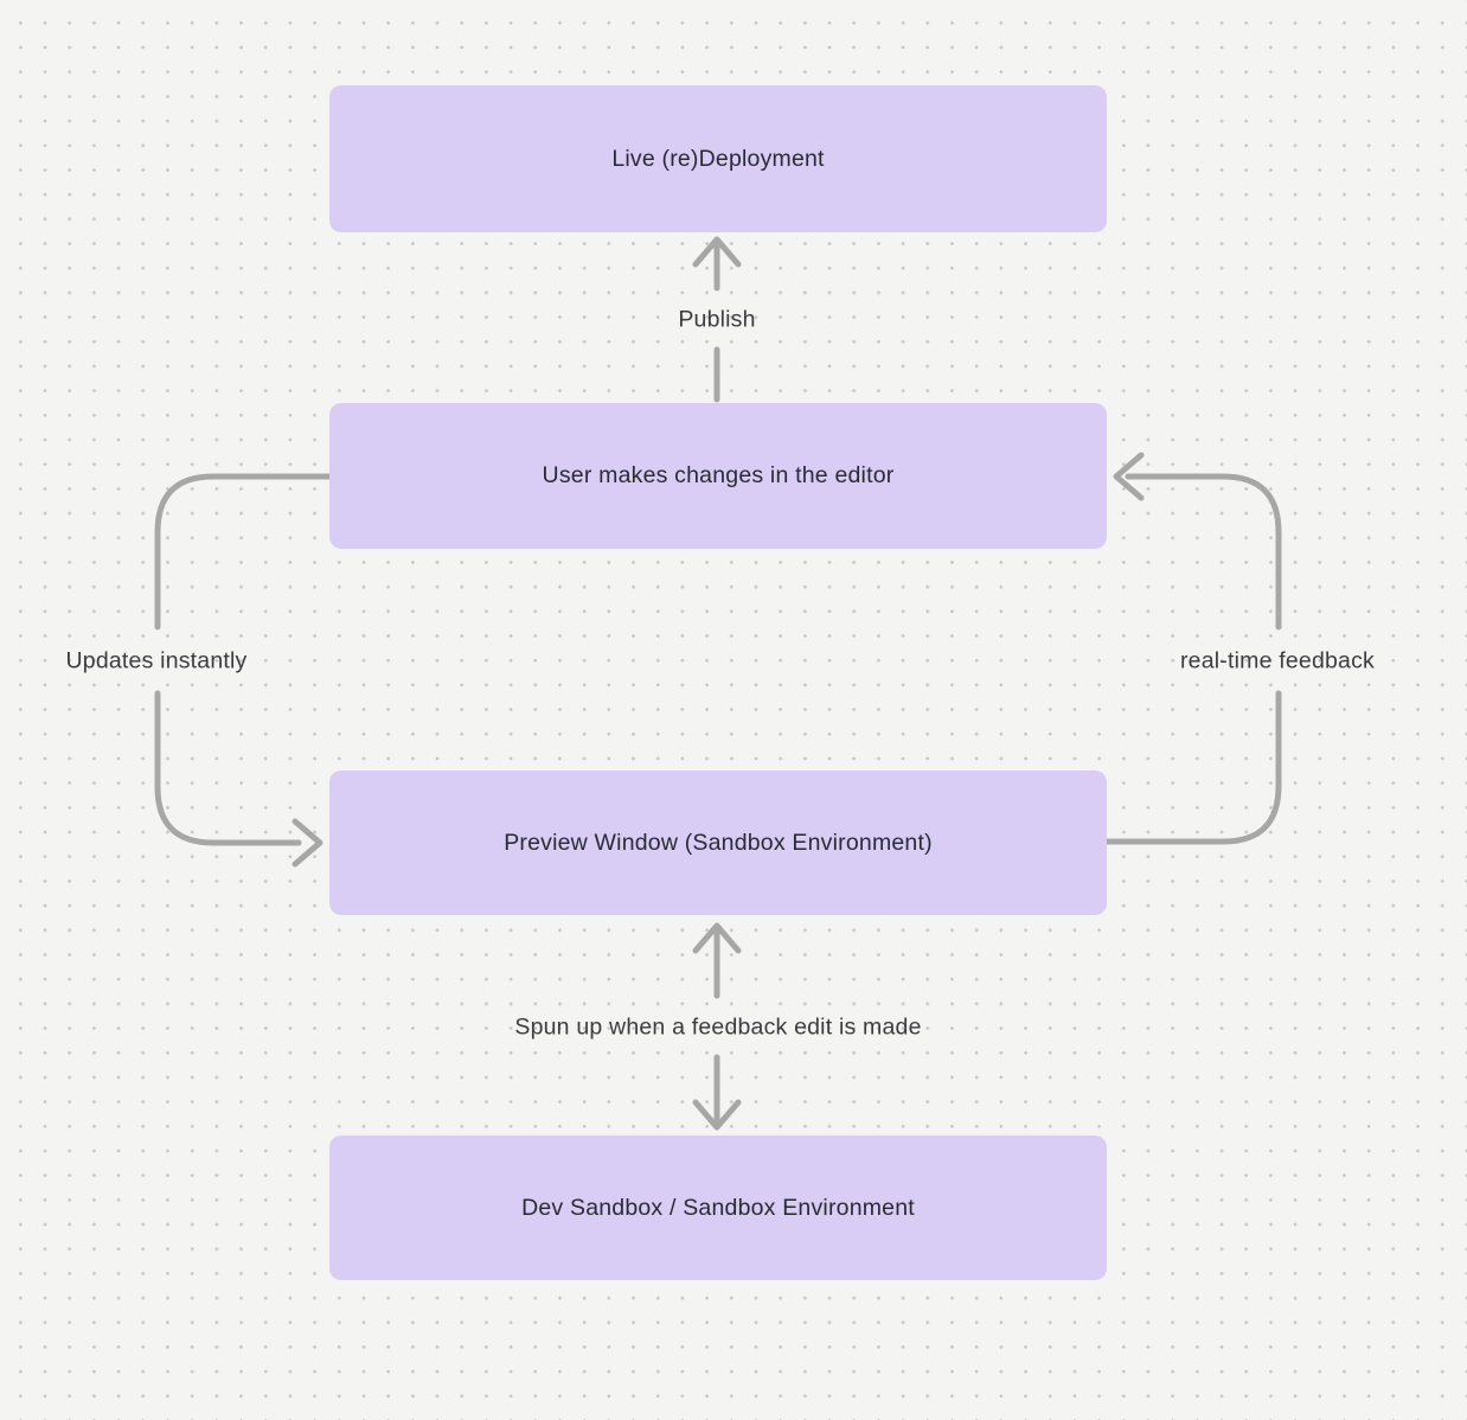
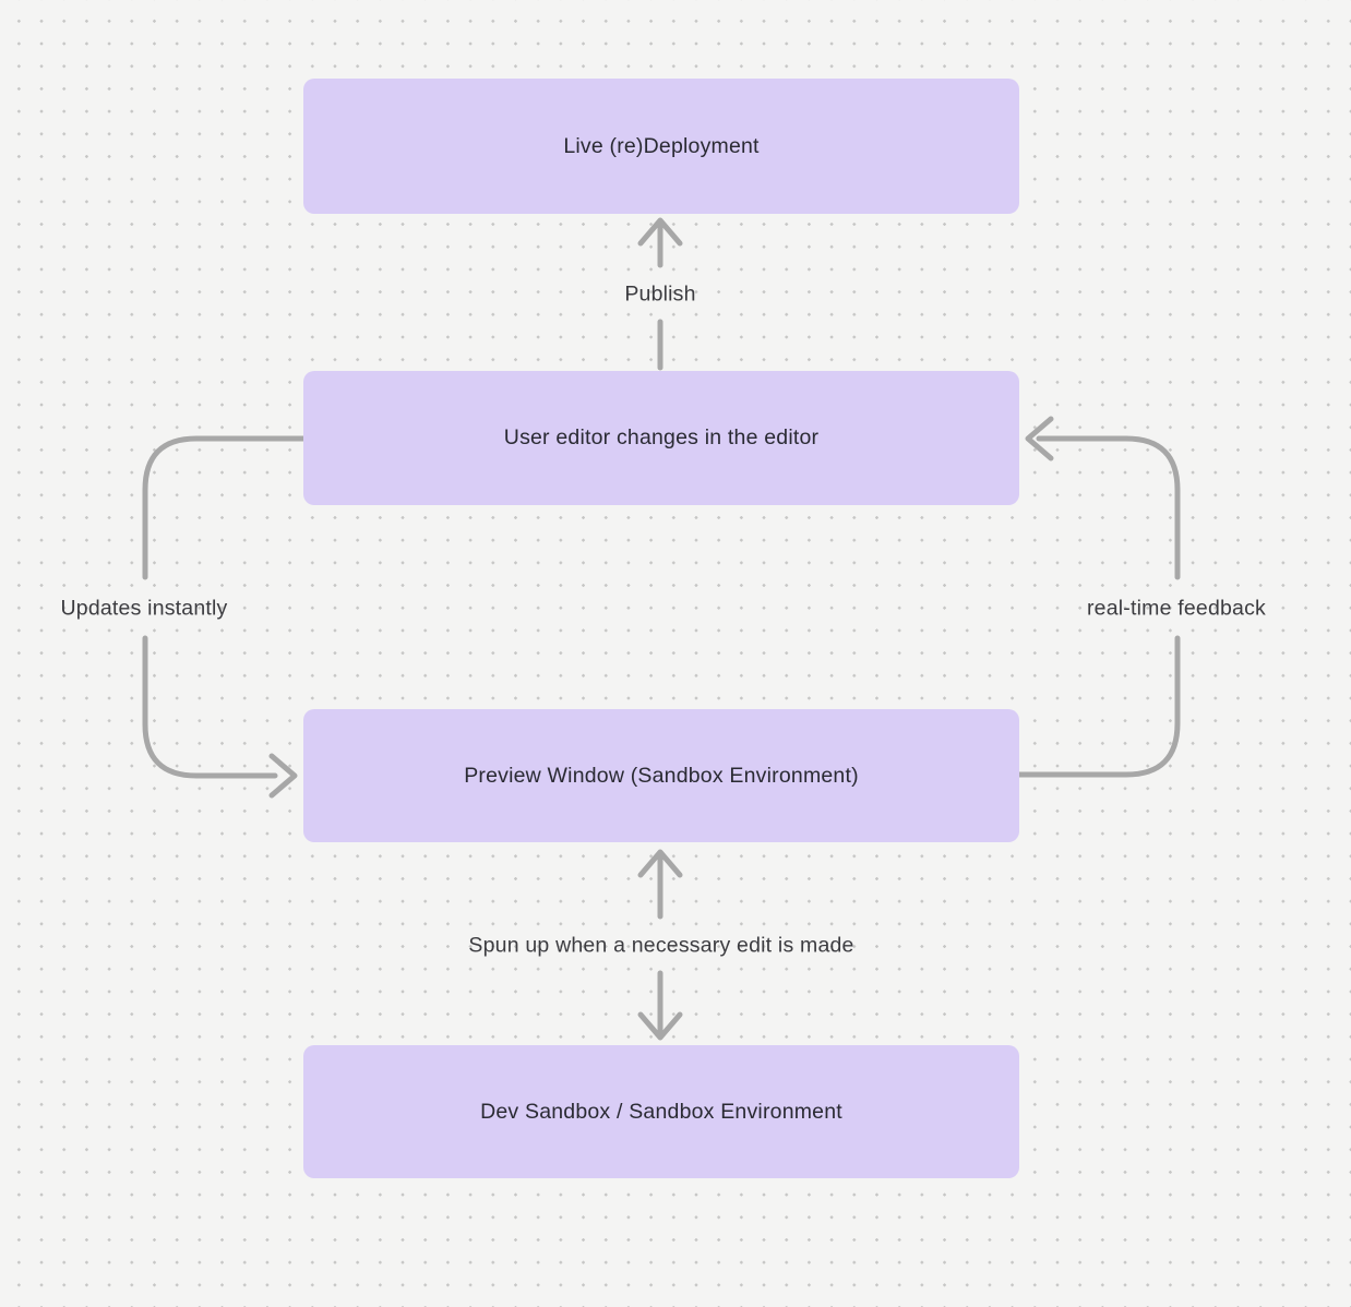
  Live (re)Deployment
- User makes changes in the editor
+ User editor changes in the editor
  Preview Window (Sandbox Environment)
  Dev Sandbox / Sandbox Environment
  Publish
  Updates instantly
  real-time feedback
- Spun up when a feedback edit is made
+ Spun up when a necessary edit is made
